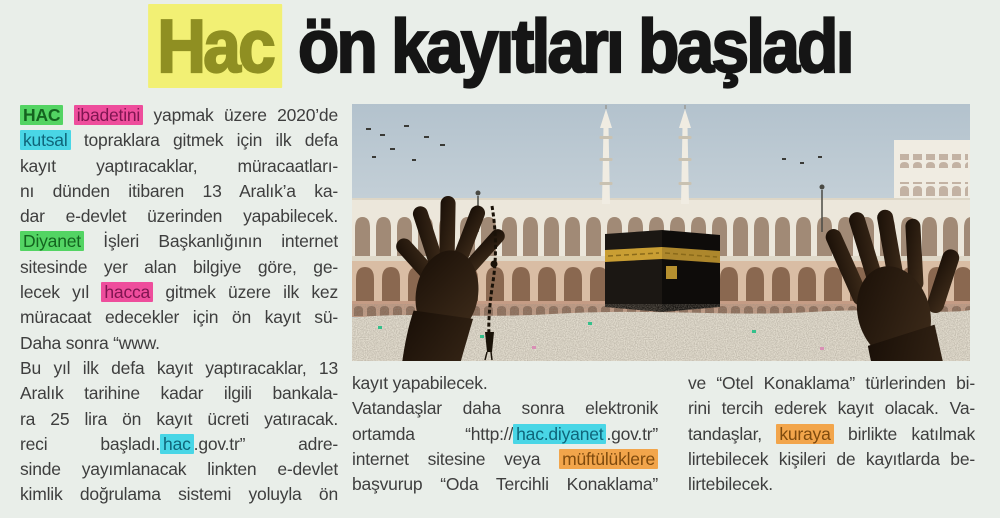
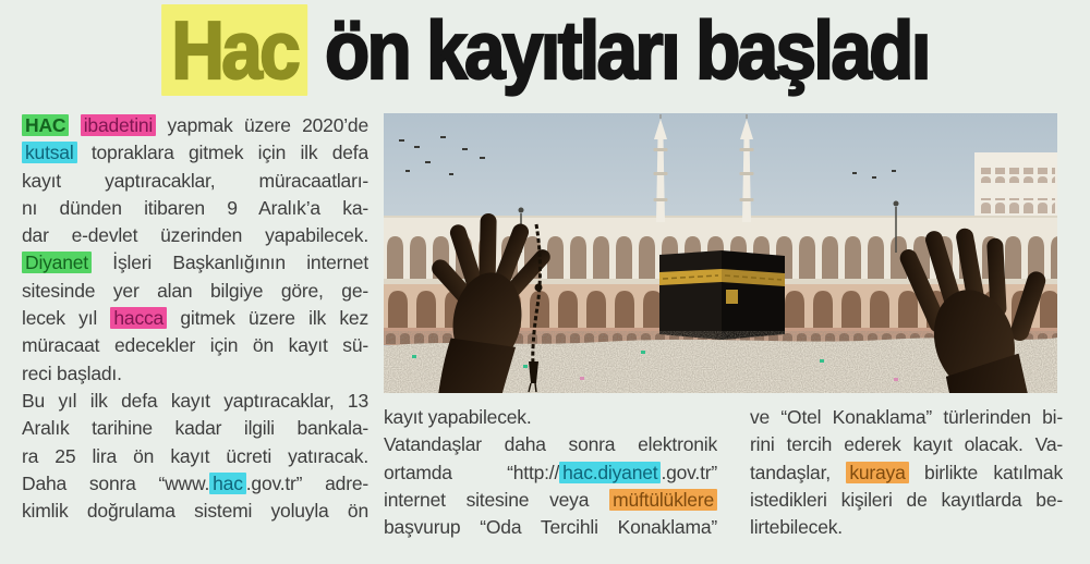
  Hac ön kayıtları başladı
  HAC ibadetini yapmak üzere 2020’de
  kutsal topraklara gitmek için ilk defa
  kayıt yaptıracaklar, müracaatları-
- nı dünden itibaren 13 Aralık’a ka-
+ nı dünden itibaren 9 Aralık’a ka-
  dar e-devlet üzerinden yapabilecek.
  Diyanet İşleri Başkanlığının internet
  sitesinde yer alan bilgiye göre, ge-
  lecek yıl hacca gitmek üzere ilk kez
  müracaat edecekler için ön kayıt sü-
- Daha sonra “www.
+ reci başladı.
  Bu yıl ilk defa kayıt yaptıracaklar, 13
  Aralık tarihine kadar ilgili bankala-
  ra 25 lira ön kayıt ücreti yatıracak.
- reci başladı. hac .gov.tr” adre-
+ Daha sonra “www. hac .gov.tr” adre-
- sinde yayımlanacak linkten e-devlet
  kimlik doğrulama sistemi yoluyla ön
  kayıt yapabilecek.
  Vatandaşlar daha sonra elektronik
  ortamda “http:// hac.diyanet .gov.tr”
  internet sitesine veya müftülüklere
  başvurup “Oda Tercihli Konaklama”
  ve “Otel Konaklama” türlerinden bi-
  rini tercih ederek kayıt olacak. Va-
  tandaşlar, kuraya birlikte katılmak
- lirtebilecek kişileri de kayıtlarda be-
+ istedikleri kişileri de kayıtlarda be-
  lirtebilecek.
